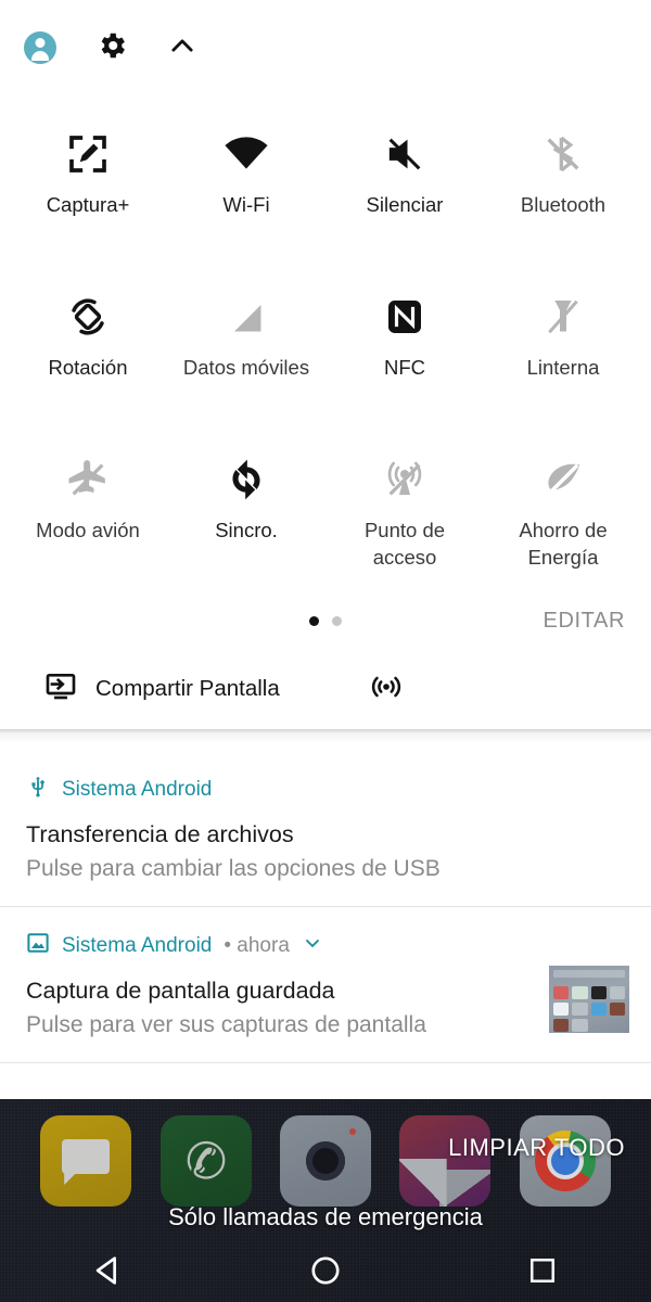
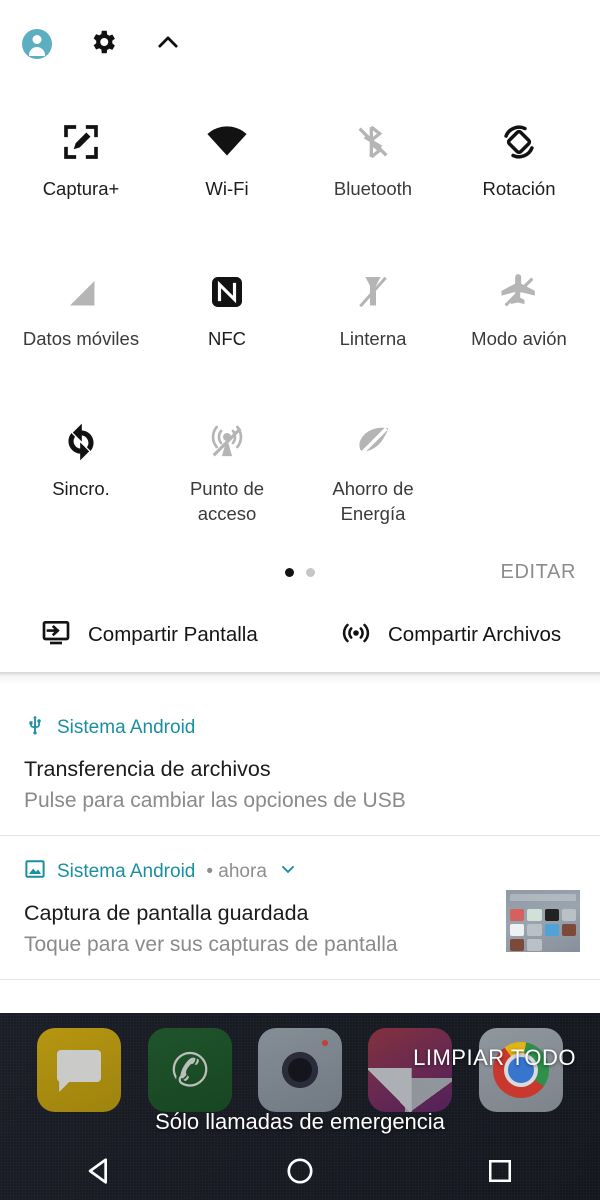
  Captura+
  Wi-Fi
- Silenciar
  Bluetooth
  Rotación
  Datos móviles
  NFC
  Linterna
  Modo avión
  Sincro.
  Punto de acceso
  Ahorro de Energía
  EDITAR
  Compartir Pantalla
+ Compartir Archivos
  Sistema Android
  Transferencia de archivos
  Pulse para cambiar las opciones de USB
  Sistema Android
  • ahora
  Captura de pantalla guardada
- Pulse para ver sus capturas de pantalla
+ Toque para ver sus capturas de pantalla
  LIMPIAR TODO
  Sólo llamadas de emergencia
